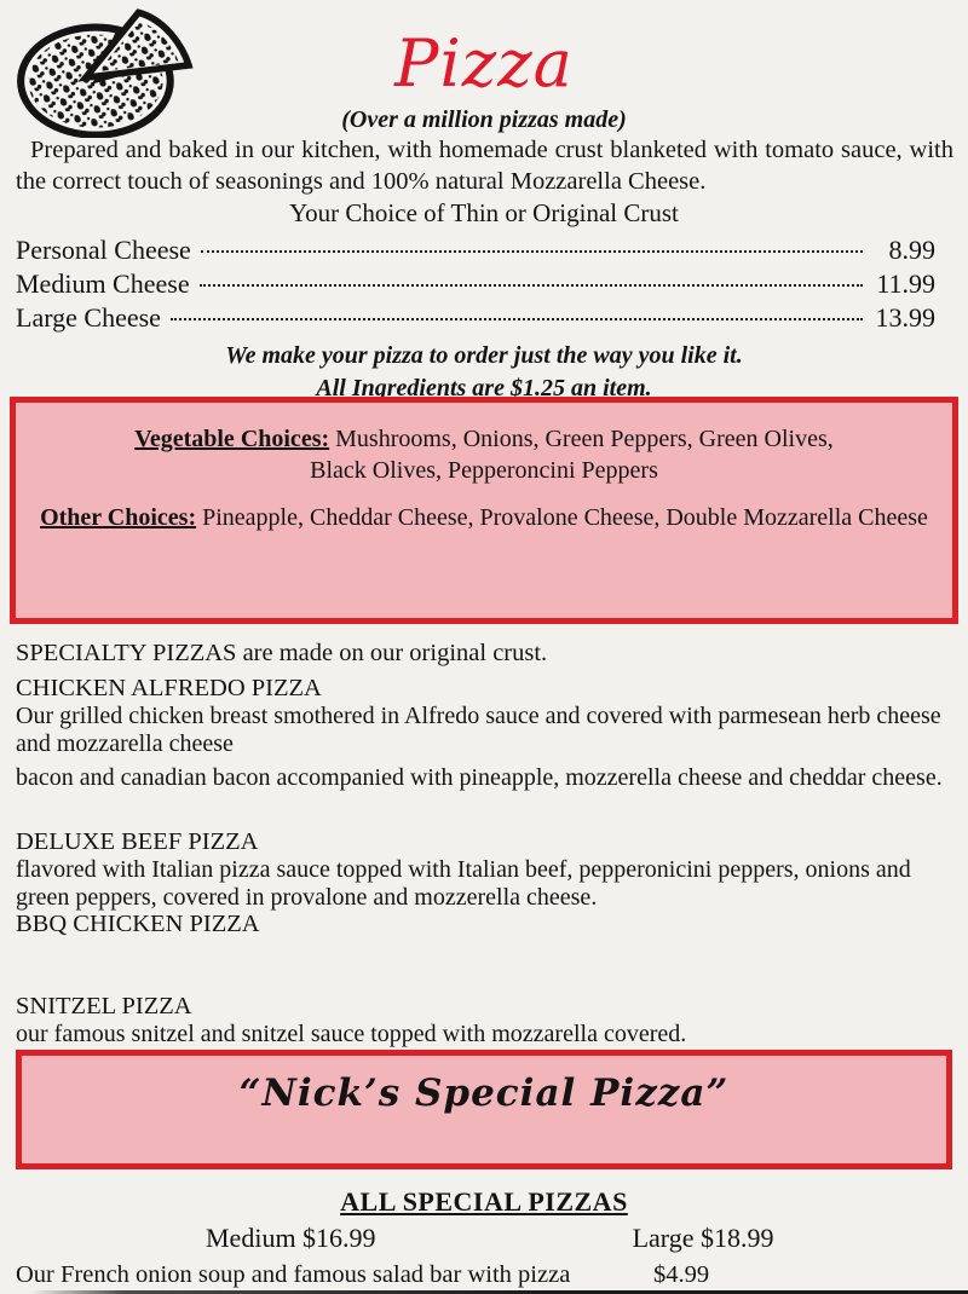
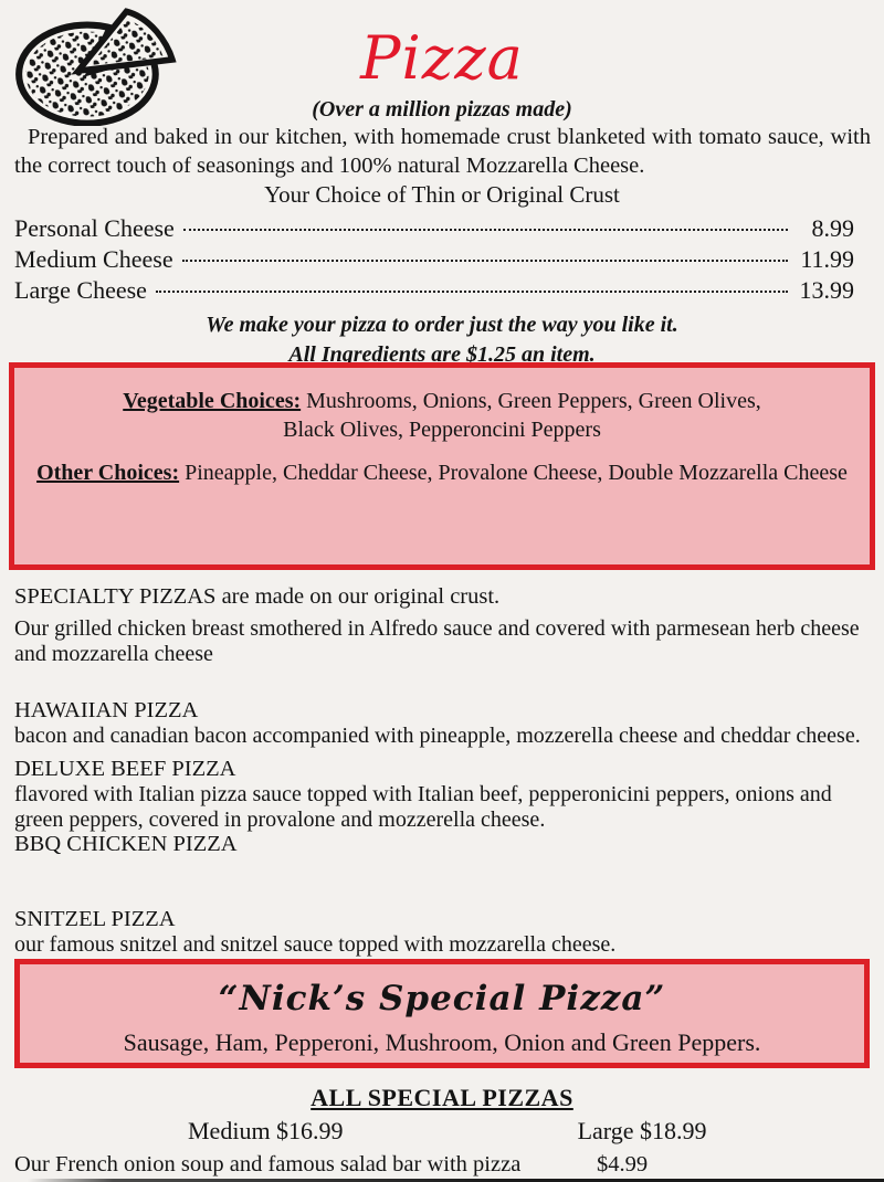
  Pizza
  (Over a million pizzas made)
  Prepared and baked in our kitchen, with homemade crust blanketed with tomato sauce, with the correct touch of seasonings and 100% natural Mozzarella Cheese.
  Your Choice of Thin or Original Crust
  Personal Cheese
  8.99
  Medium Cheese
  11.99
  Large Cheese
  13.99
  We make your pizza to order just the way you like it.
  All Ingredients are $1.25 an item.
  Vegetable Choices: Mushrooms, Onions, Green Peppers, Green Olives, Black Olives, Pepperoncini Peppers
  Other Choices: Pineapple, Cheddar Cheese, Provalone Cheese, Double Mozzarella Cheese
  SPECIALTY PIZZAS are made on our original crust.
- CHICKEN ALFREDO PIZZA
  Our grilled chicken breast smothered in Alfredo sauce and covered with parmesean herb cheese and mozzarella cheese
+ HAWAIIAN PIZZA
  bacon and canadian bacon accompanied with pineapple, mozzerella cheese and cheddar cheese.
  DELUXE BEEF PIZZA
  flavored with Italian pizza sauce topped with Italian beef, pepperonicini peppers, onions and green peppers, covered in provalone and mozzerella cheese.
  BBQ CHICKEN PIZZA
  SNITZEL PIZZA
- our famous snitzel and snitzel sauce topped with mozzarella covered.
+ our famous snitzel and snitzel sauce topped with mozzarella cheese.
  “Nick’s Special Pizza”
+ Sausage, Ham, Pepperoni, Mushroom, Onion and Green Peppers.
  ALL SPECIAL PIZZAS
  Medium $16.99
  Large $18.99
  Our French onion soup and famous salad bar with pizza
  $4.99
